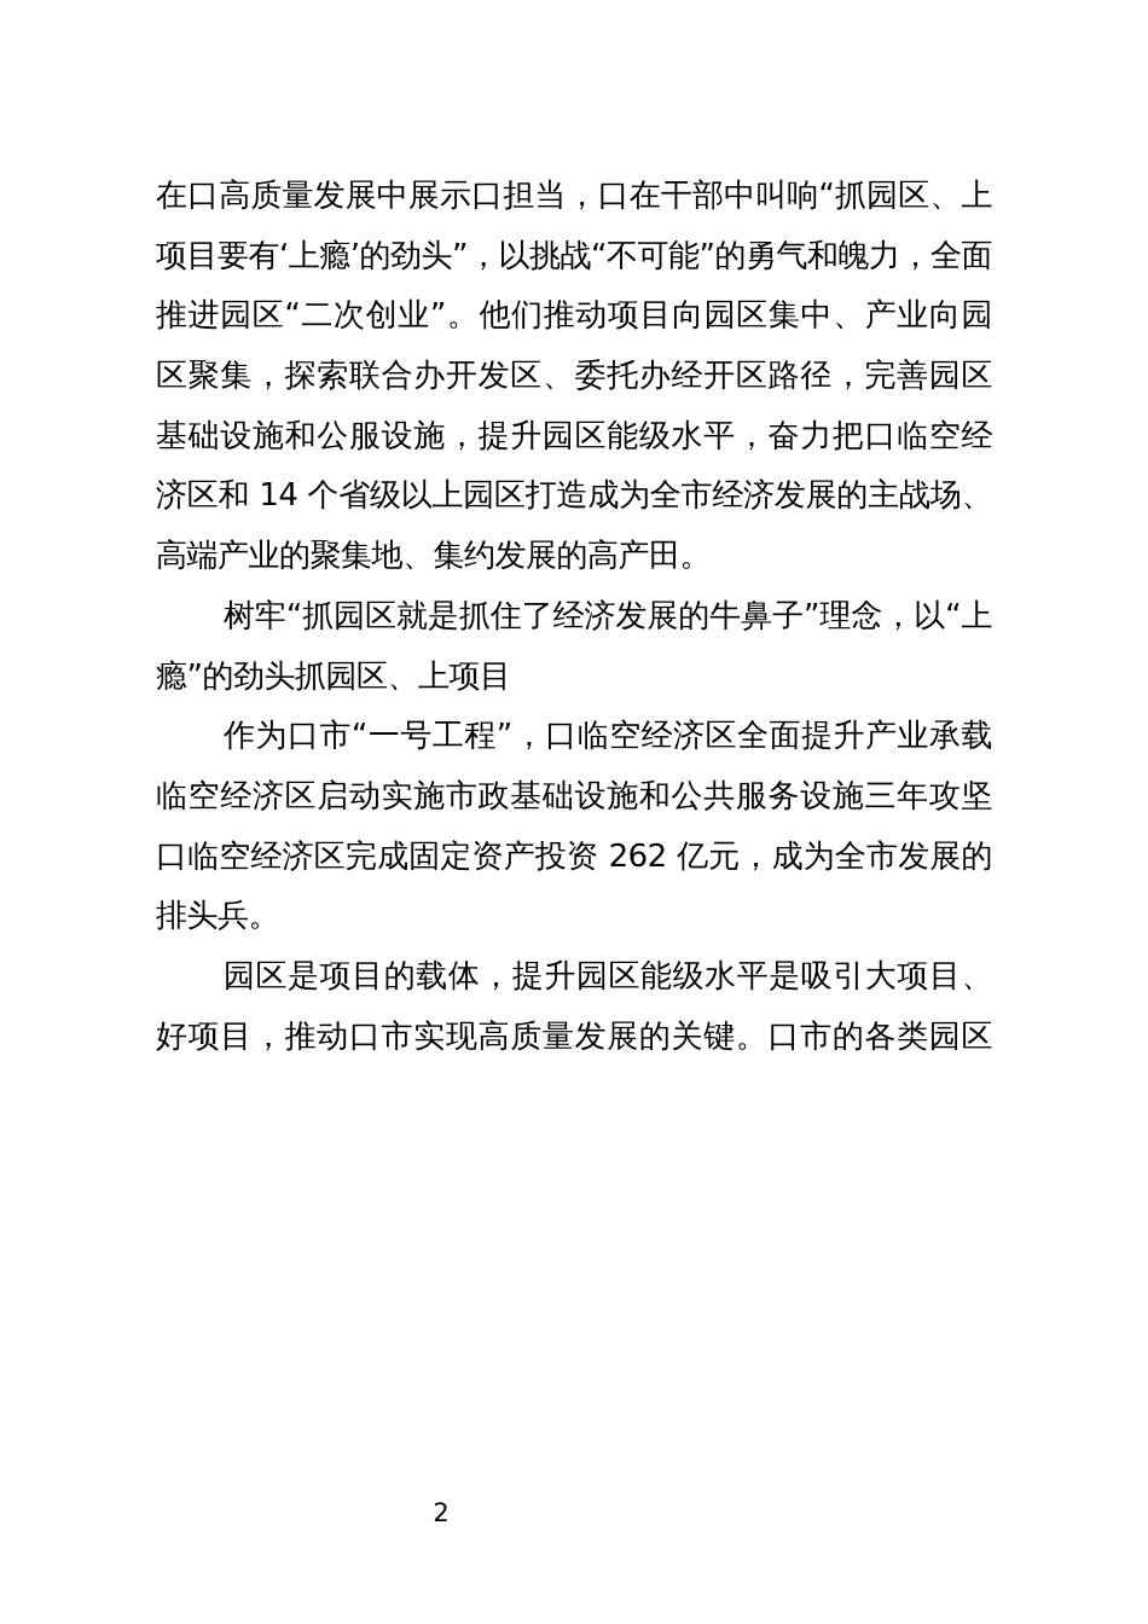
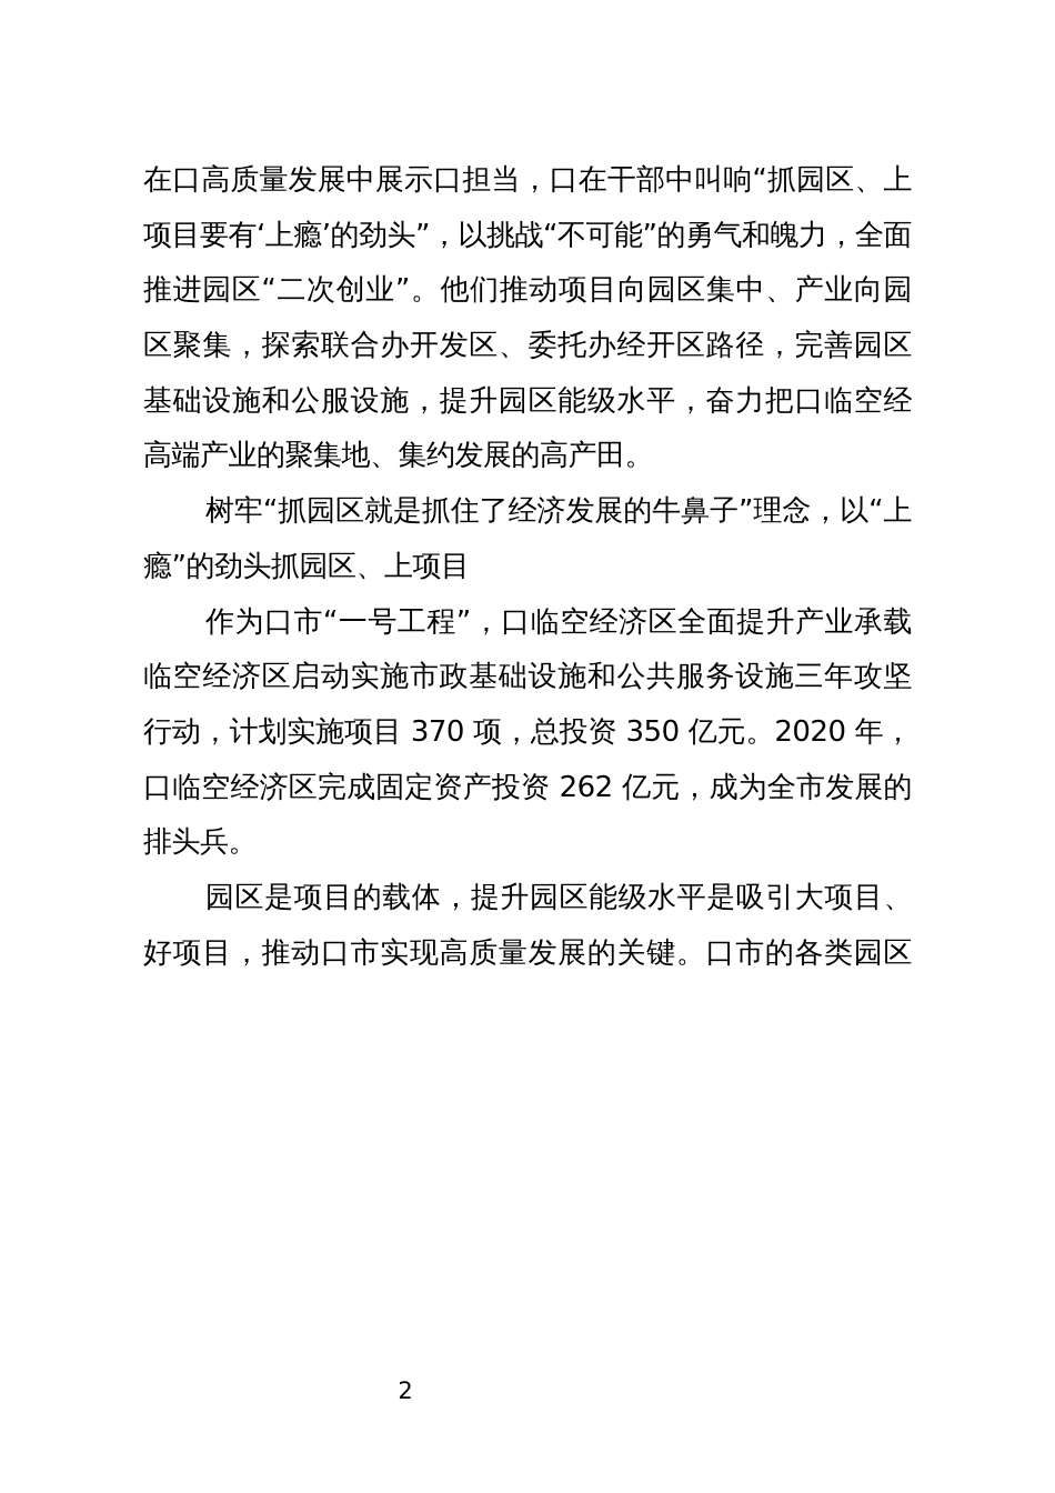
  在口高质量发展中展示口担当，口在干部中叫响“抓园区、上
  项目要有‘上瘾’的劲头”，以挑战“不可能”的勇气和魄力，全面
  推进园区“二次创业”。他们推动项目向园区集中、产业向园
  区聚集，探索联合办开发区、委托办经开区路径，完善园区
  基础设施和公服设施，提升园区能级水平，奋力把口临空经
- 济区和 14 个省级以上园区打造成为全市经济发展的主战场、
  高端产业的聚集地、集约发展的高产田。
  树牢“抓园区就是抓住了经济发展的牛鼻子”理念，以“上
  瘾”的劲头抓园区、上项目
  作为口市“一号工程”，口临空经济区全面提升产业承载
  临空经济区启动实施市政基础设施和公共服务设施三年攻坚
+ 行动，计划实施项目 370 项，总投资 350 亿元。2020 年，
  口临空经济区完成固定资产投资 262 亿元，成为全市发展的
  排头兵。
  园区是项目的载体，提升园区能级水平是吸引大项目、
  好项目，推动口市实现高质量发展的关键。口市的各类园区
  2
